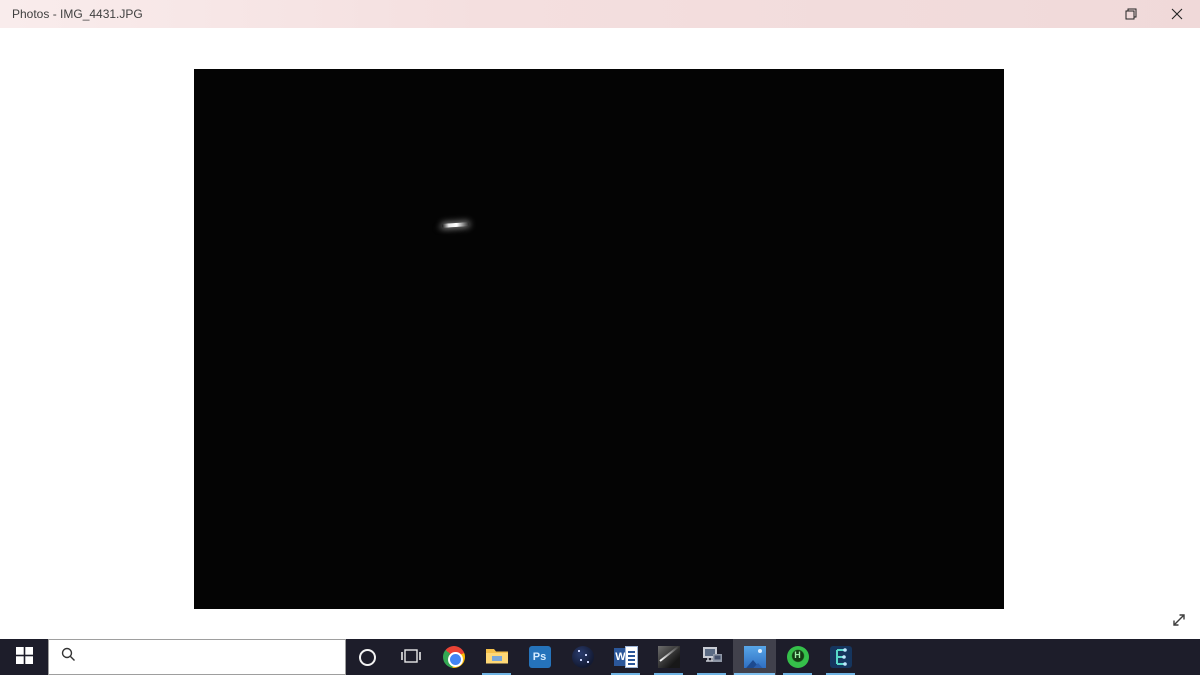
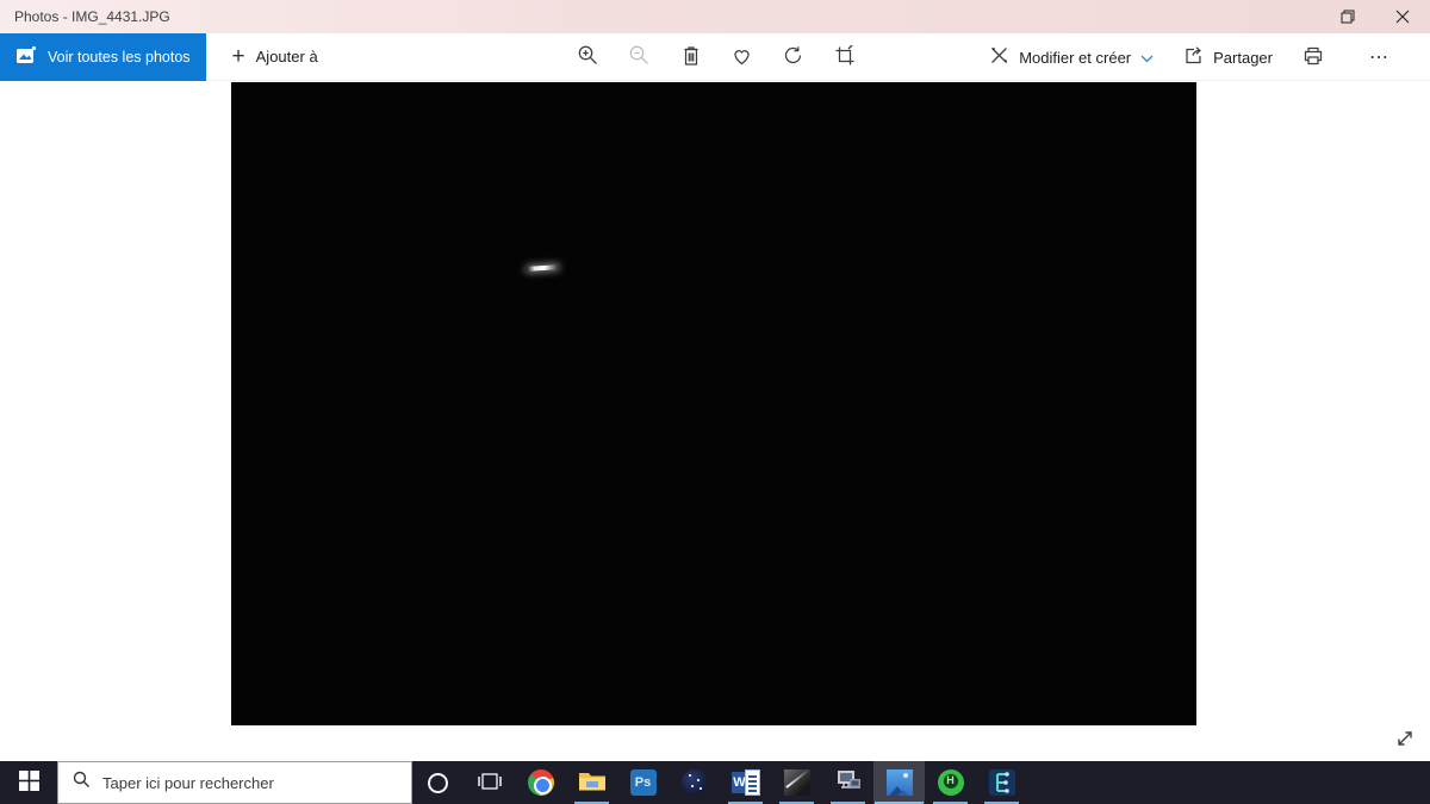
  Photos - IMG_4431.JPG
+ Voir toutes les photos
+ +
+ Ajouter à
+ Modifier et créer
+ Partager
+ ⋯
+ Taper ici pour rechercher
  Ps
  W
